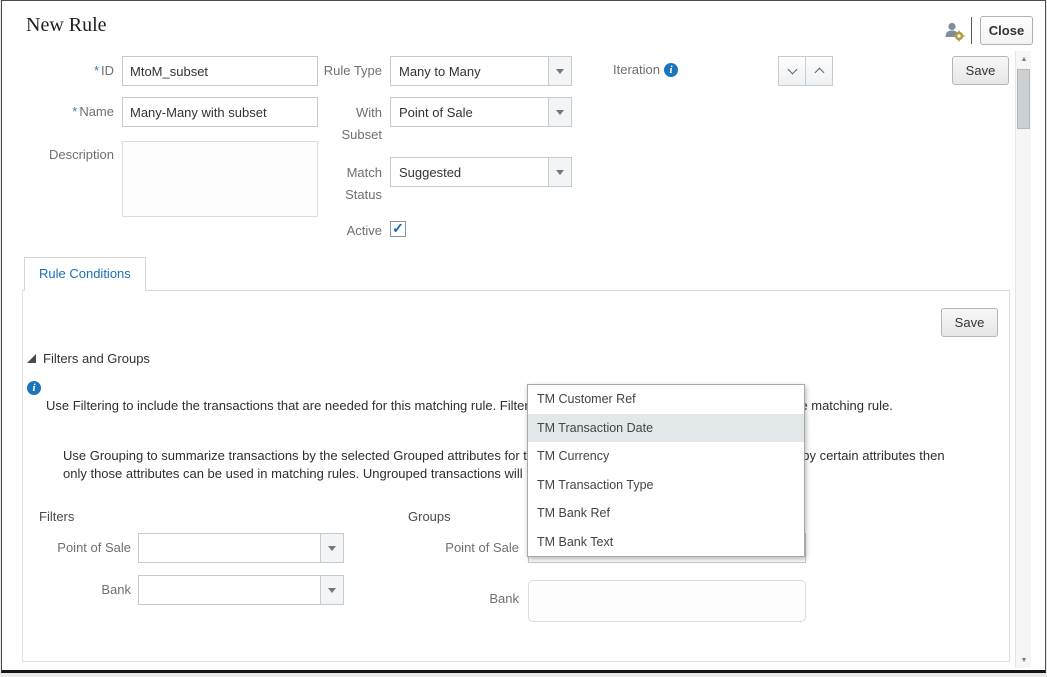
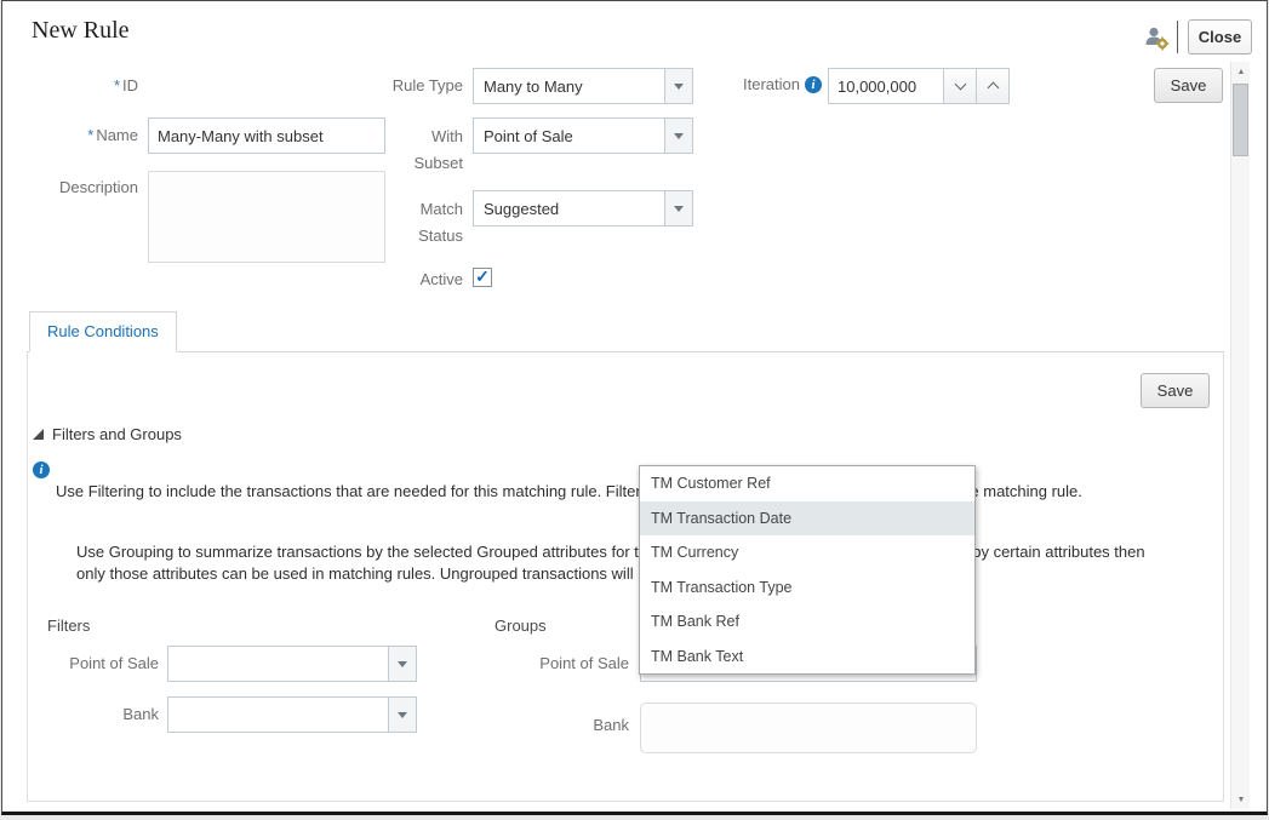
  New Rule
  Close
  * ID
- MtoM_subset
  Rule Type
  Many to Many
  Iteration
  i
+ 10,000,000
  Save
  * Name
  Many-Many with subset
  With
  Subset
  Point of Sale
  Description
  Match
  Status
  Suggested
  Active
  Rule Conditions
  Save
  Filters and Groups
  i
  Filters
  Point of Sale
  Bank
  Groups
  Point of Sale
  Bank
  TM Customer Ref
  TM Transaction Date
  TM Currency
  TM Transaction Type
  TM Bank Ref
  TM Bank Text
